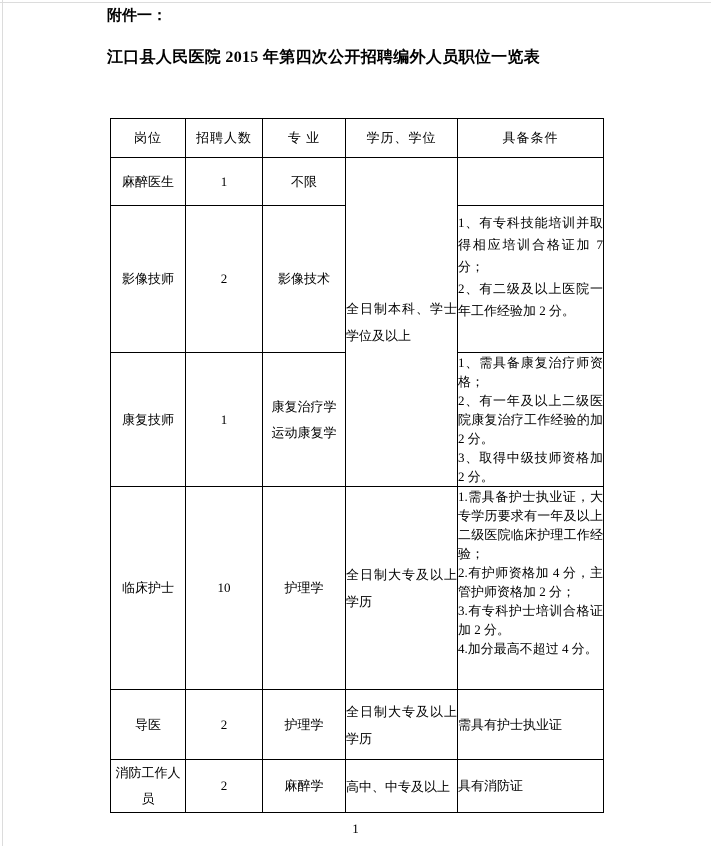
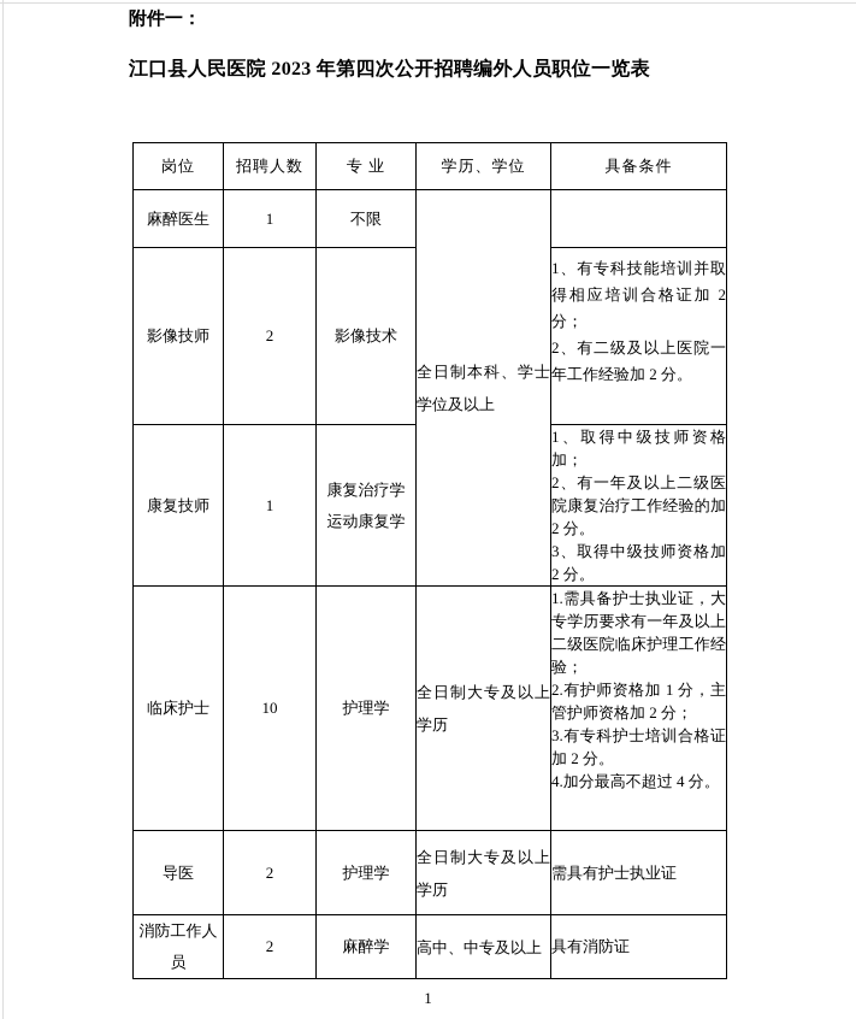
  附件一：
- 江口县人民医院 2015 年第四次公开招聘编外人员职位一览表
+ 江口县人民医院 2023 年第四次公开招聘编外人员职位一览表
  岗位	招聘人数	专 业	学历、学位	具备条件
  麻醉医生	1	不限	全日制本科、学士学位及以上
- 影像技师	2	影像技术	1、有专科技能培训并取得相应培训合格证加 7 分； 2、有二级及以上医院一年工作经验加 2 分。
+ 影像技师	2	影像技术	1、有专科技能培训并取得相应培训合格证加 2 分； 2、有二级及以上医院一年工作经验加 2 分。
- 康复技师	1	康复治疗学 运动康复学	1、需具备康复治疗师资格； 2、有一年及以上二级医院康复治疗工作经验的加 2 分。 3、取得中级技师资格加 2 分。
+ 康复技师	1	康复治疗学 运动康复学	1、取得中级技师资格加； 2、有一年及以上二级医院康复治疗工作经验的加 2 分。 3、取得中级技师资格加 2 分。
- 临床护士	10	护理学	全日制大专及以上学历	1.需具备护士执业证，大专学历要求有一年及以上二级医院临床护理工作经验； 2.有护师资格加 4 分，主管护师资格加 2 分； 3.有专科护士培训合格证加 2 分。 4.加分最高不超过 4 分。
+ 临床护士	10	护理学	全日制大专及以上学历	1.需具备护士执业证，大专学历要求有一年及以上二级医院临床护理工作经验； 2.有护师资格加 1 分，主管护师资格加 2 分； 3.有专科护士培训合格证加 2 分。 4.加分最高不超过 4 分。
  导医	2	护理学	全日制大专及以上学历	需具有护士执业证
  消防工作人员	2	麻醉学	高中、中专及以上	具有消防证
  1
